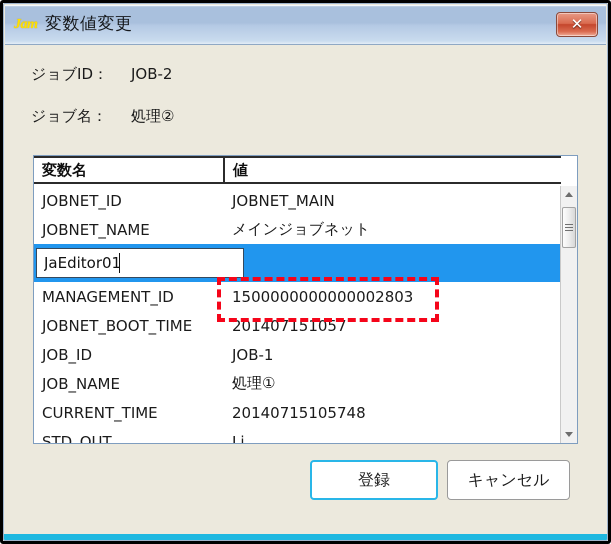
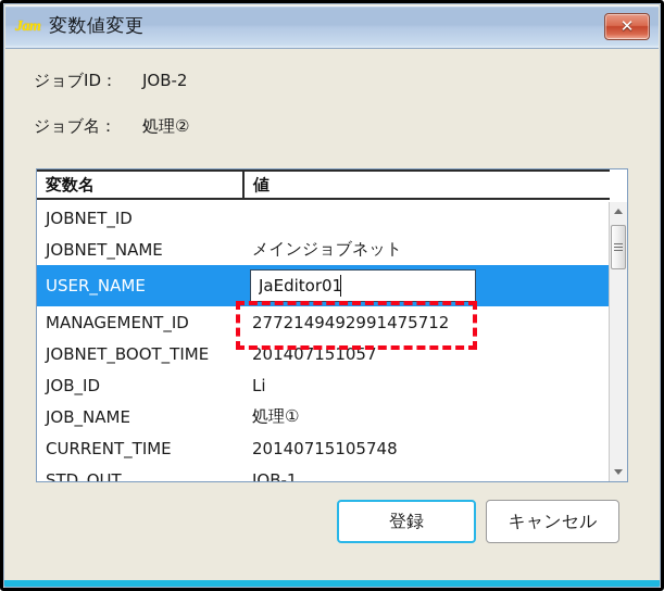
  Jam
  変数値変更
  ✕
  ジョブID：
  JOB-2
  ジョブ名：
  処理②
  変数名
  値
  JOBNET_ID
- JOBNET_MAIN
  JOBNET_NAME
  メインジョブネット
+ USER_NAME
  JaEditor01
  MANAGEMENT_ID
- 1500000000000002803
+ 2772149492991475712
  JOBNET_BOOT_TIME
  201407151057
  JOB_ID
- JOB-1
+ Li
  JOB_NAME
  処理①
  CURRENT_TIME
  20140715105748
  STD_OUT
- Li
+ JOB-1
  登録
  キャンセル
